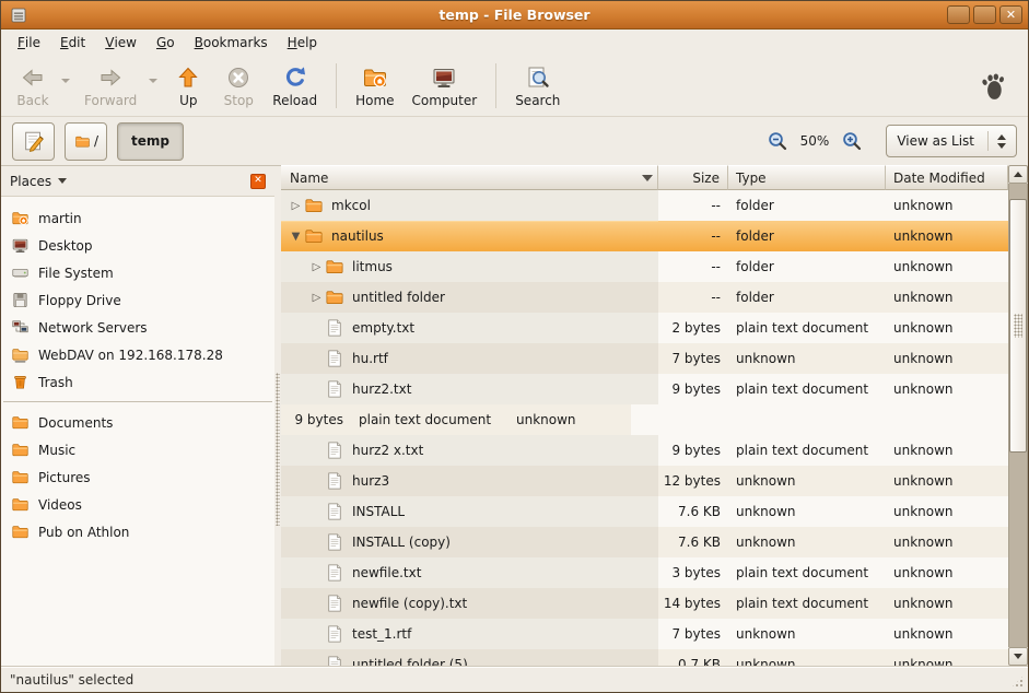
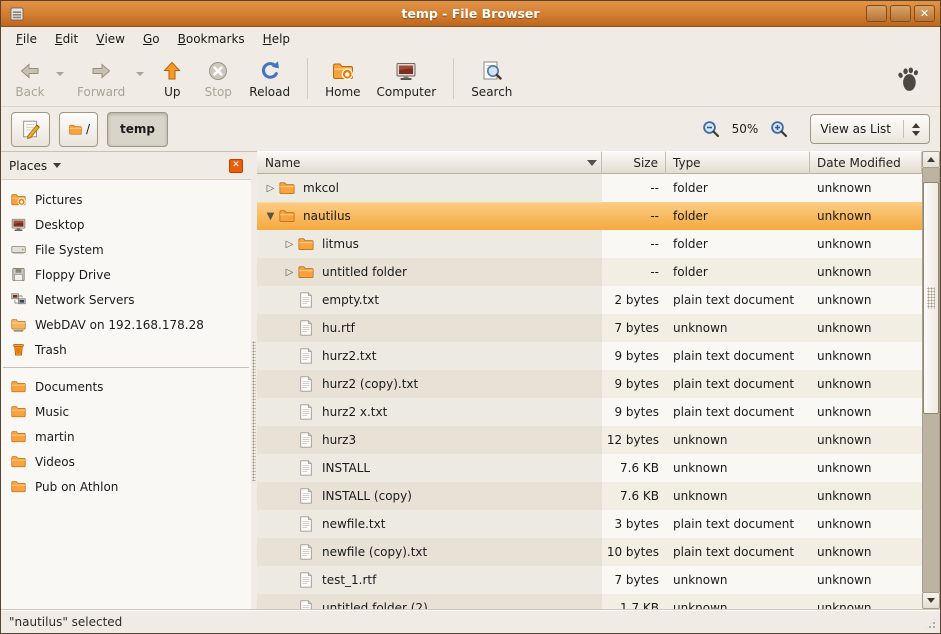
  temp - File Browser
  F
  ile
  E
  dit
  V
  iew
  G
  o
  B
  ookmarks
  H
  elp
  Back
  Forward
  Up
  Stop
  Reload
  Home
  Computer
  Search
  /
  temp
  50%
  View as List
  Places
  ✕
- martin
+ Pictures
  Desktop
  File System
  Floppy Drive
  Network Servers
  WebDAV on 192.168.178.28
  Trash
  Documents
  Music
- Pictures
+ martin
  Videos
  Pub on Athlon
  Name
  Size
  Type
  Date Modified
  ▷
  mkcol
  --
  folder
  unknown
  ▼
  nautilus
  --
  folder
  unknown
  ▷
  litmus
  --
  folder
  unknown
  ▷
  untitled folder
  --
  folder
  unknown
  empty.txt
  2 bytes
  plain text document
  unknown
  hu.rtf
  7 bytes
  unknown
  unknown
  hurz2.txt
  9 bytes
  plain text document
  unknown
+ hurz2 (copy).txt
  9 bytes
  plain text document
  unknown
  hurz2 x.txt
  9 bytes
  plain text document
  unknown
  hurz3
  12 bytes
  unknown
  unknown
  INSTALL
  7.6 KB
  unknown
  unknown
  INSTALL (copy)
  7.6 KB
  unknown
  unknown
  newfile.txt
  3 bytes
  plain text document
  unknown
  newfile (copy).txt
- 14 bytes
+ 10 bytes
  plain text document
  unknown
  test_1.rtf
  7 bytes
  unknown
  unknown
- untitled folder (5)
+ untitled folder (2)
- 0.7 KB
+ 1.7 KB
  unknown
  unknown
  "nautilus" selected
